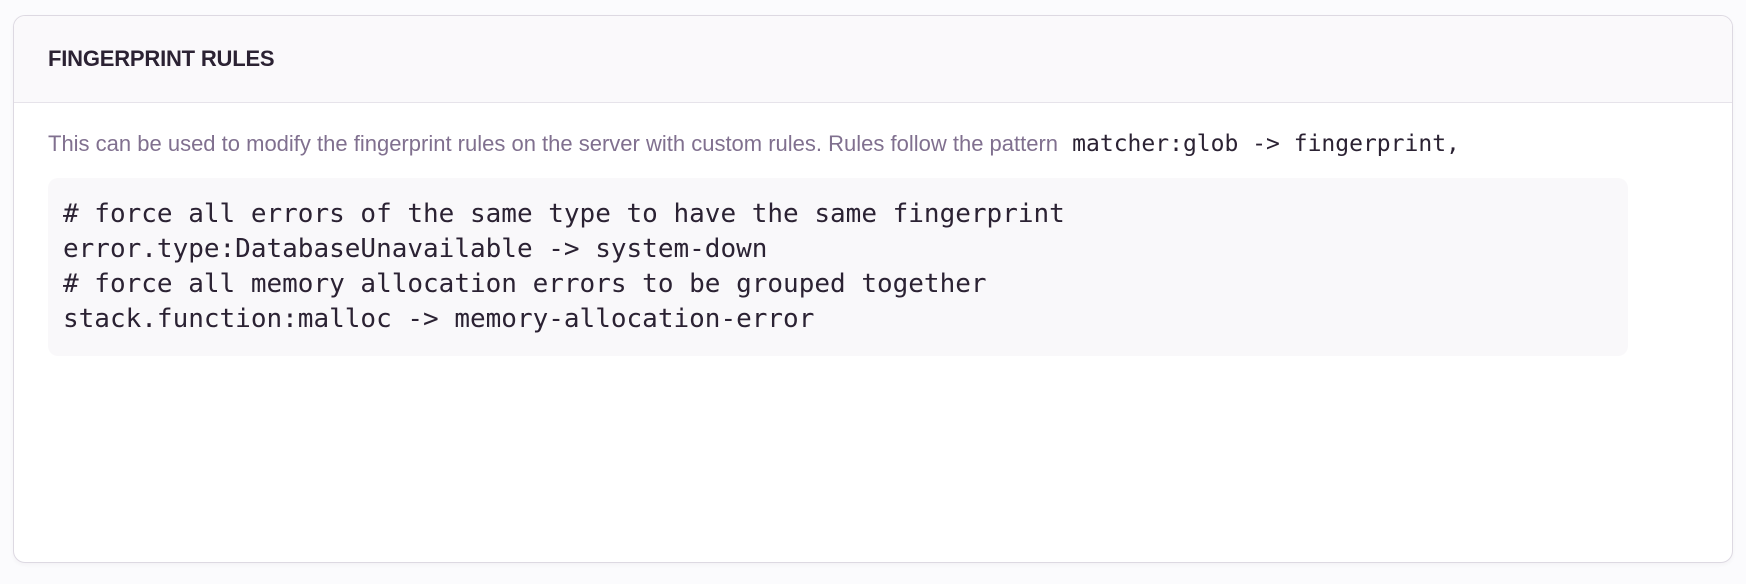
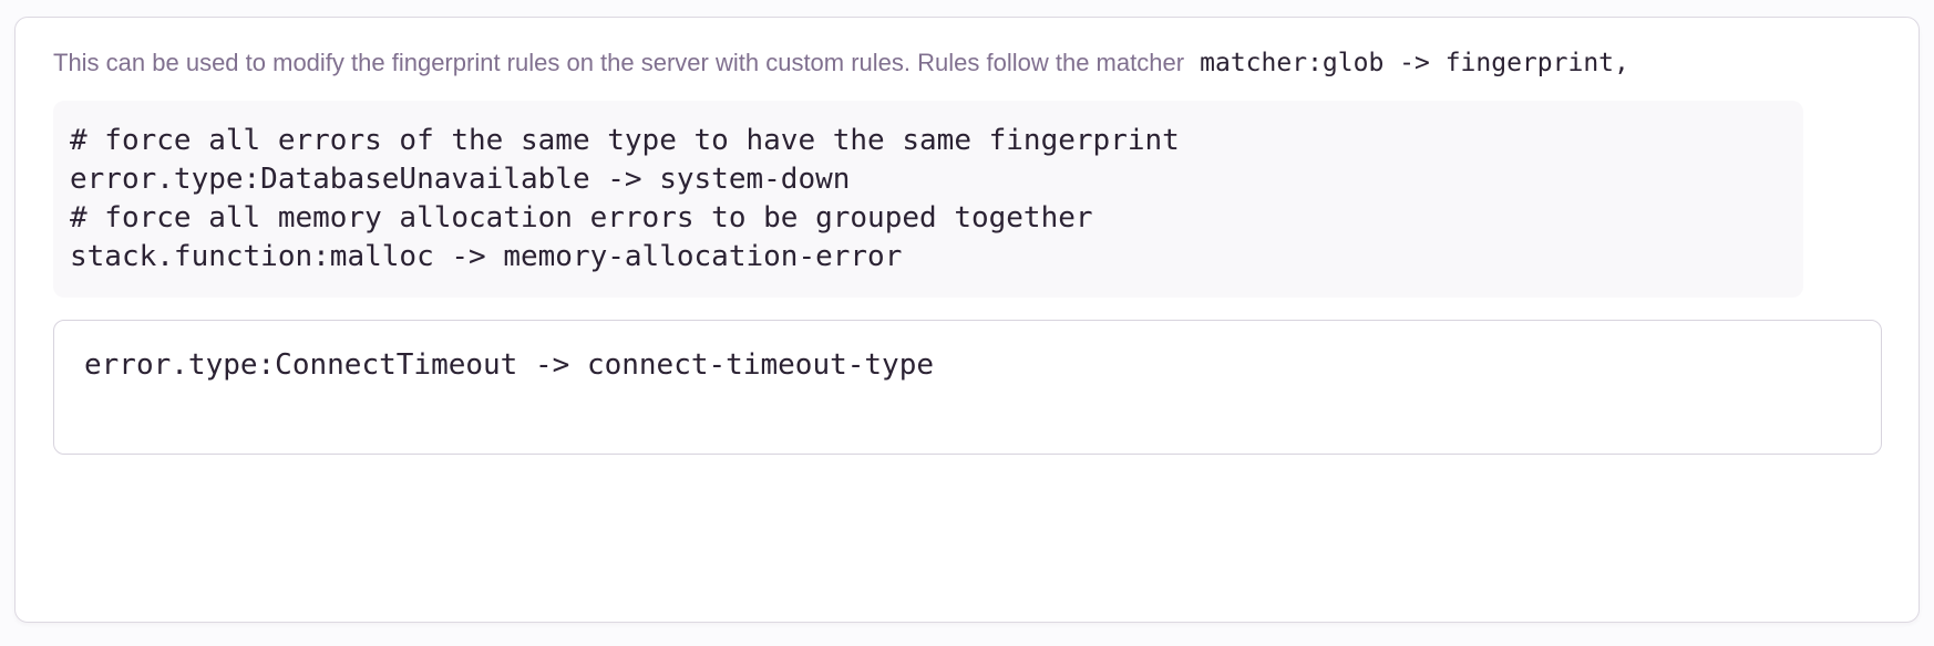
- FINGERPRINT RULES
- This can be used to modify the fingerprint rules on the server with custom rules. Rules follow the pattern matcher:glob -> fingerprint,
+ This can be used to modify the fingerprint rules on the server with custom rules. Rules follow the matcher matcher:glob -> fingerprint,
  # force all errors of the same type to have the same fingerprint
  error.type:DatabaseUnavailable -> system-down
  # force all memory allocation errors to be grouped together
  stack.function:malloc -> memory-allocation-error
+ error.type:ConnectTimeout -> connect-timeout-type
